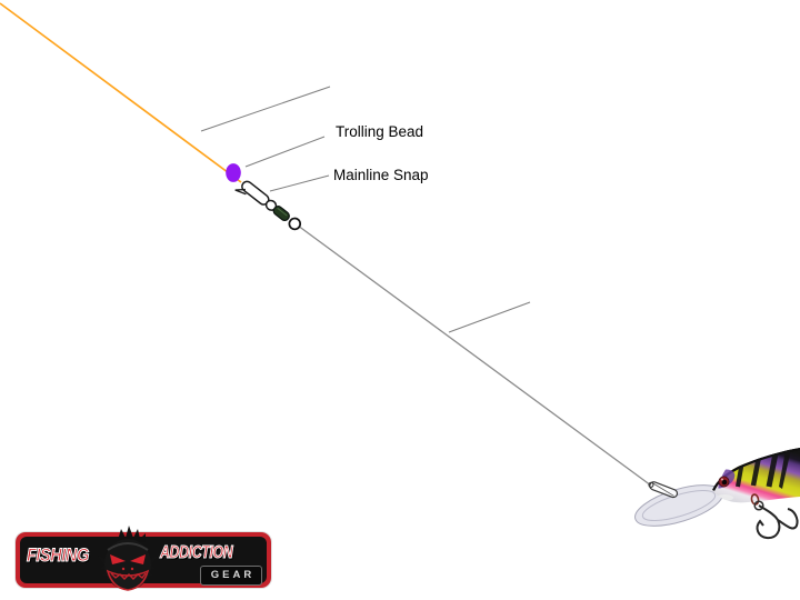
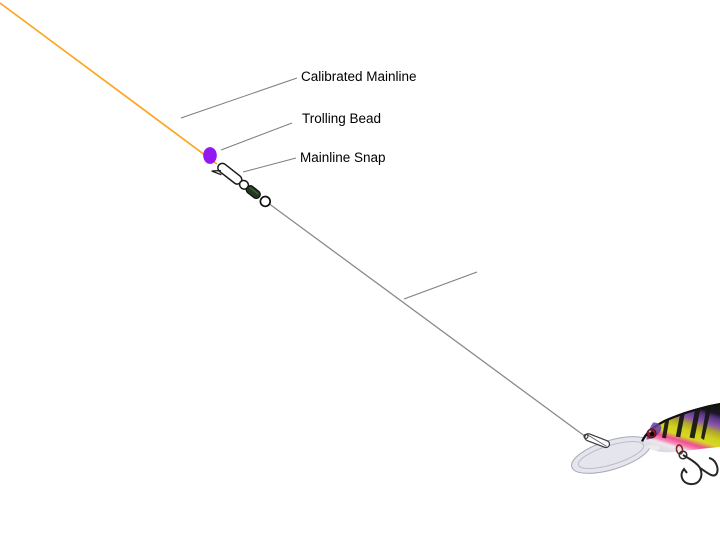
+ Calibrated Mainline
  Trolling Bead
  Mainline Snap
- FISHING
- ADDICTION
- GEAR
